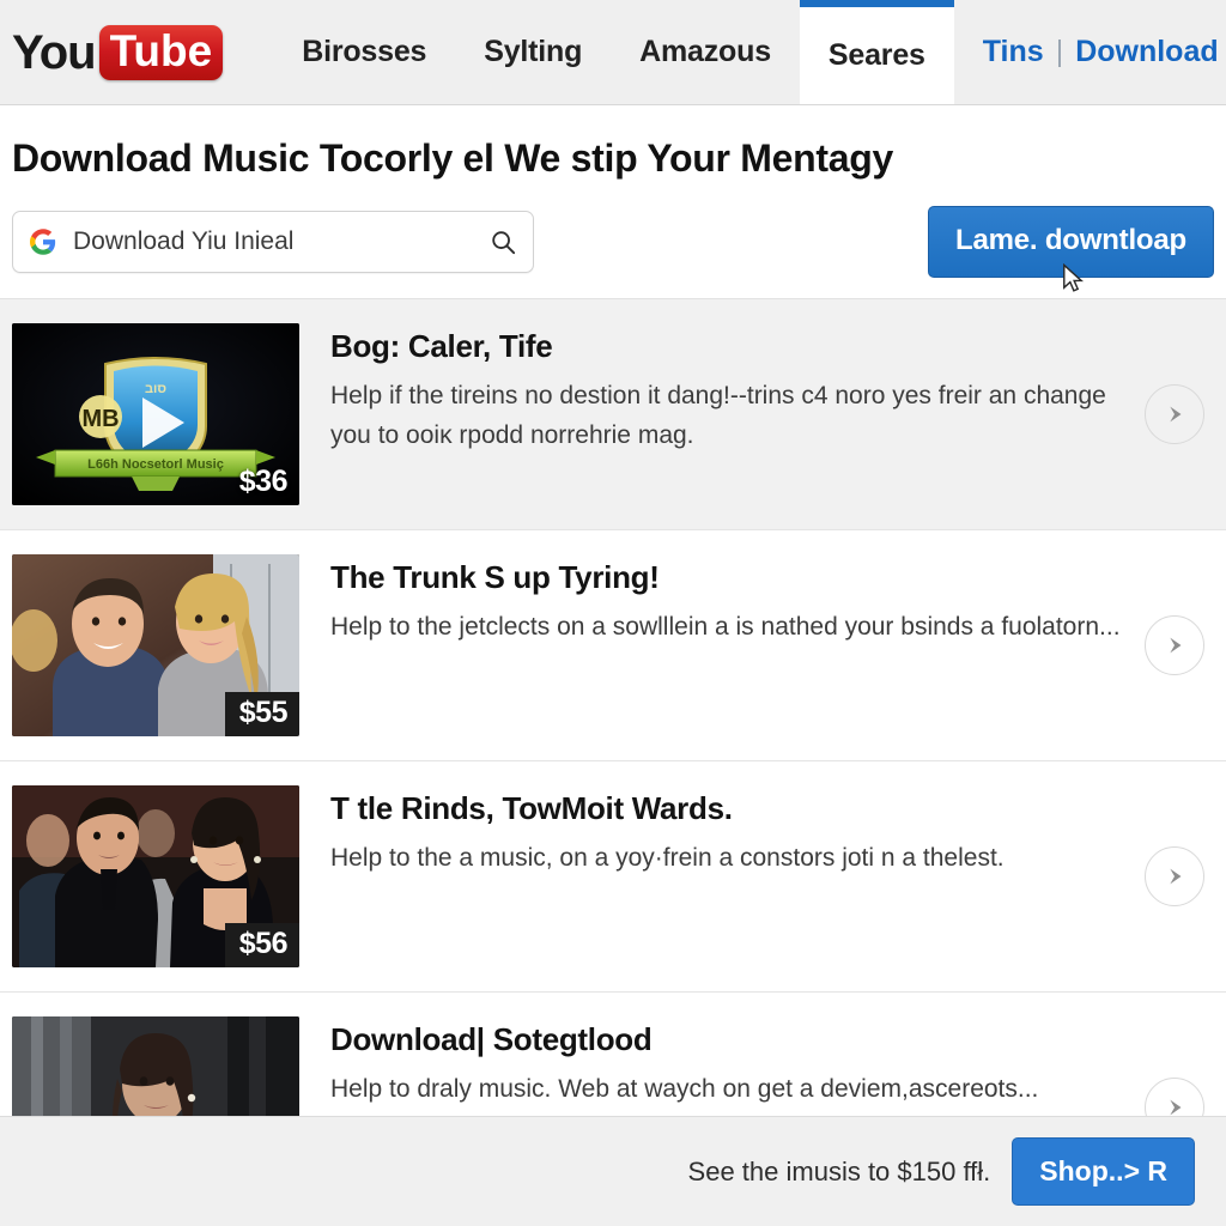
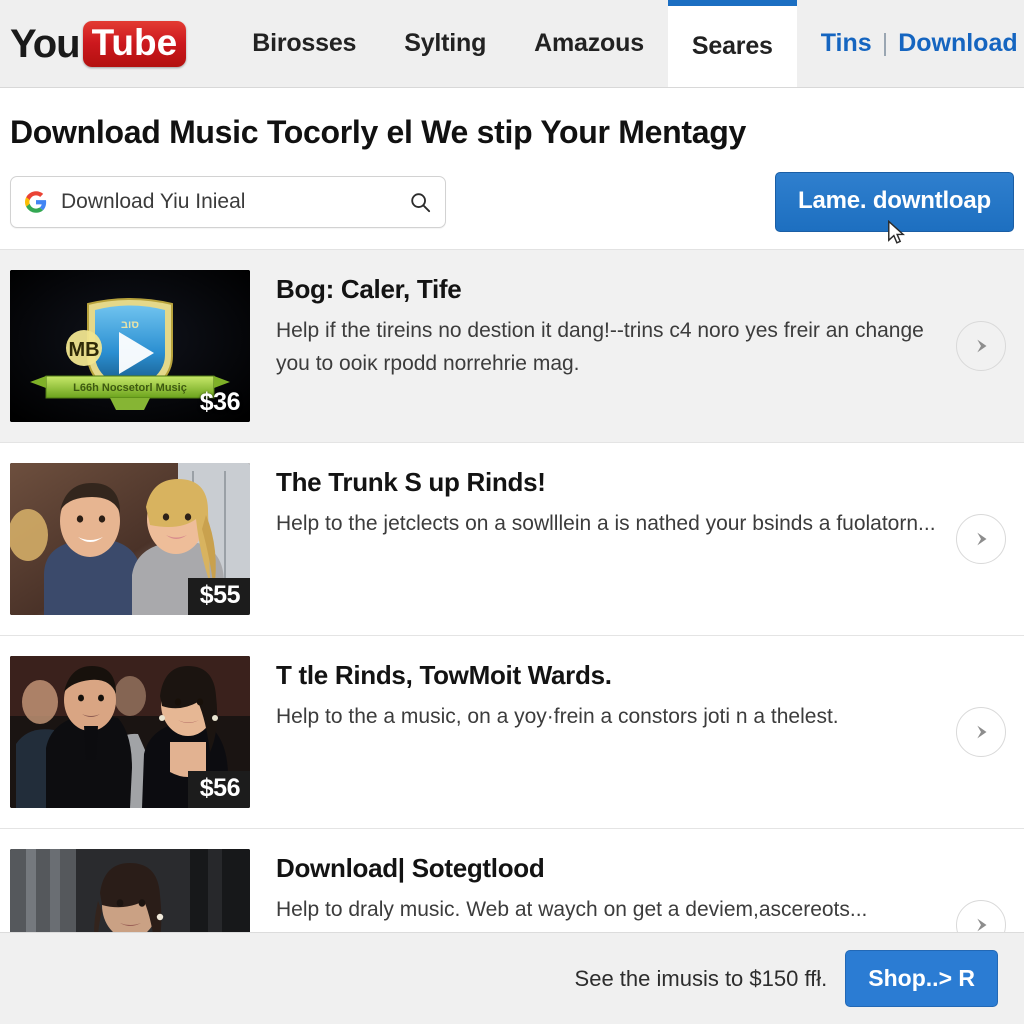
  You
  Tube
  Birosses
  Sylting
  Amazous
  Seares
  Tins
  |
  Download
  Download Music Tocorly el We stip Your Mentagy
  Download Yiu Inieal
  Lame. downtloap
  סוב
  MB
  L66h Nocsetorl Musiç
  $36
  Bog: Caler, Tife
  Help if the tireins no destion it dang!--trins c4 noro yes freir an change you to ooiĸ rpodd norrehrie mag.
  $55
- The Trunk S up Tyring!
+ The Trunk S up Rinds!
  Help to the jetclects on a sowlllein a is nathed your bsinds a fuolatorn...
  $56
  T tle Rinds, TowMoit Wards.
  Help to the a music, on a yoy·frein a constors joti n a thelest.
  Download| Sotegtlood
  Help to draly music. Web at waych on get a deviem,ascereots...
  See the imusis to $150 ffł.
  Shop..> R
